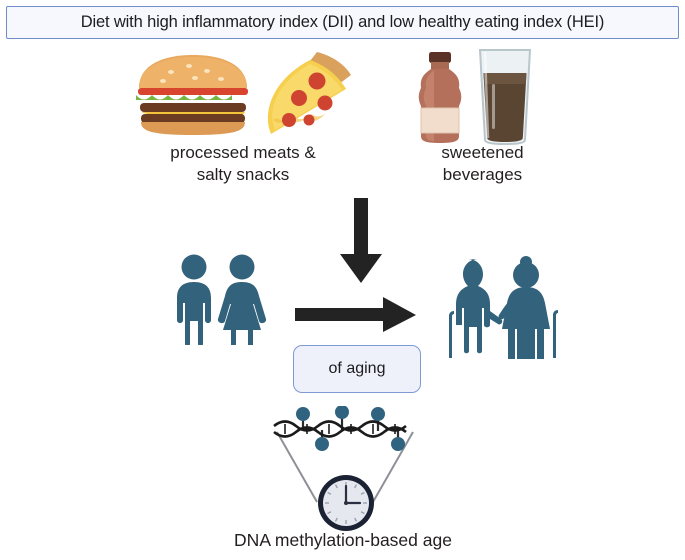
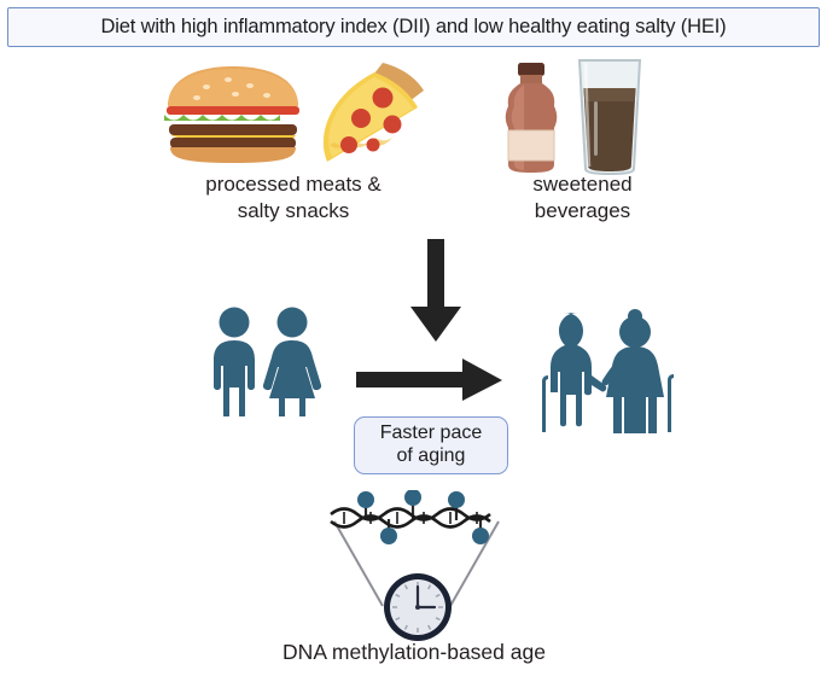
- Diet with high inflammatory index (DII) and low healthy eating index (HEI)
+ Diet with high inflammatory index (DII) and low healthy eating salty (HEI)
  processed meats &
  salty snacks
  sweetened
  beverages
+ Faster pace
  of aging
  DNA methylation-based age
